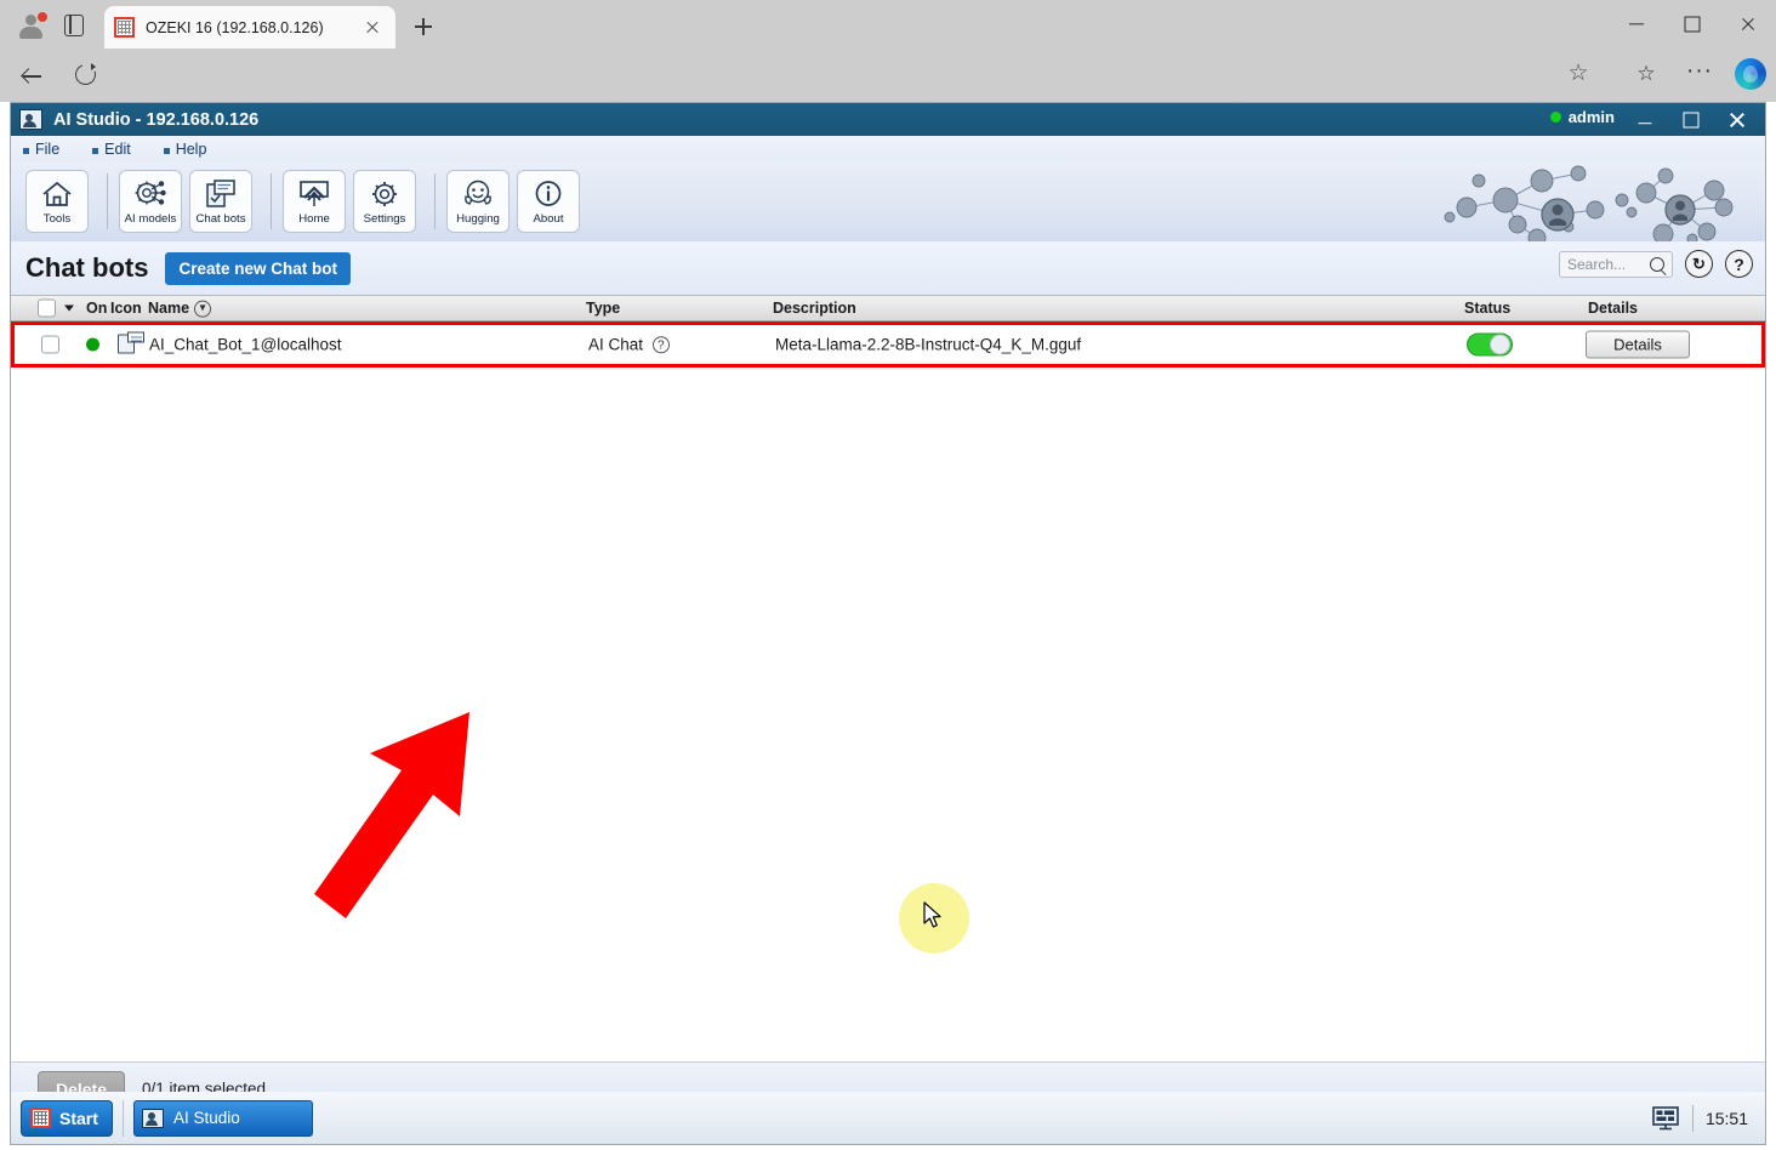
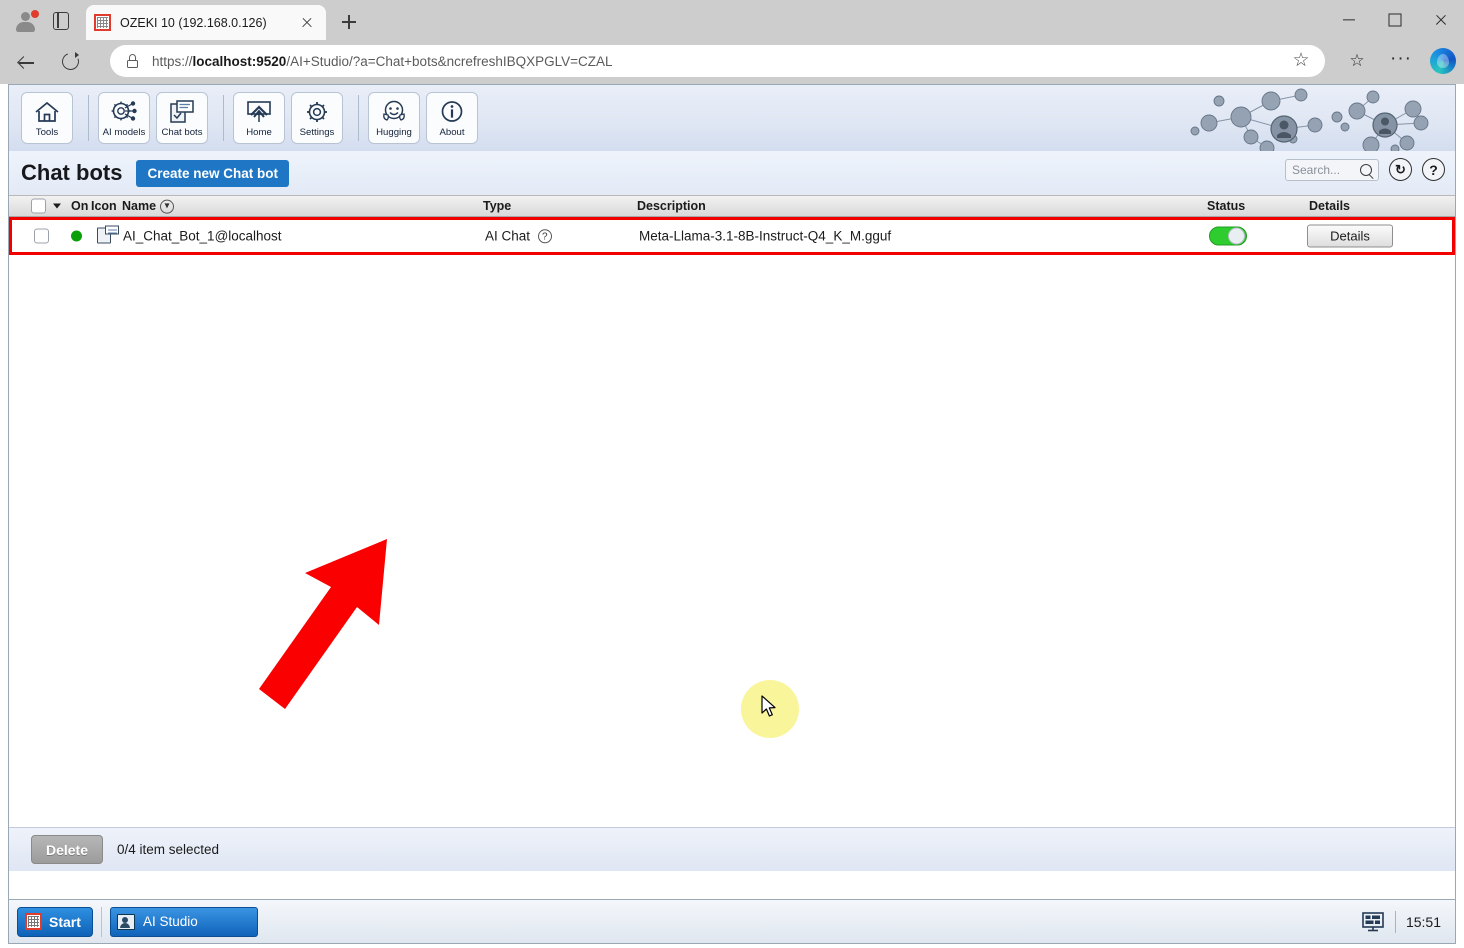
- OZEKI 16 (192.168.0.126)
+ OZEKI 10 (192.168.0.126)
+ https://localhost:9520/AI+Studio/?a=Chat+bots&ncrefreshIBQXPGLV=CZAL
  ☆
  ☆
  ···
- AI Studio - 192.168.0.126
- admin
- File
- Edit
- Help
  Tools
  AI models
  Chat bots
  Home
  Settings
  Hugging
  About
  Chat bots
  Create new Chat bot
  Search...
  ↻
  ?
  On
  Icon
  Name
  ▾
  Type
  Description
  Status
  Details
  AI_Chat_Bot_1@localhost
  AI Chat ?
- Meta-Llama-2.2-8B-Instruct-Q4_K_M.gguf
+ Meta-Llama-3.1-8B-Instruct-Q4_K_M.gguf
  Details
  Delete
- 0/1 item selected
+ 0/4 item selected
  Start
  AI Studio
  15:51
